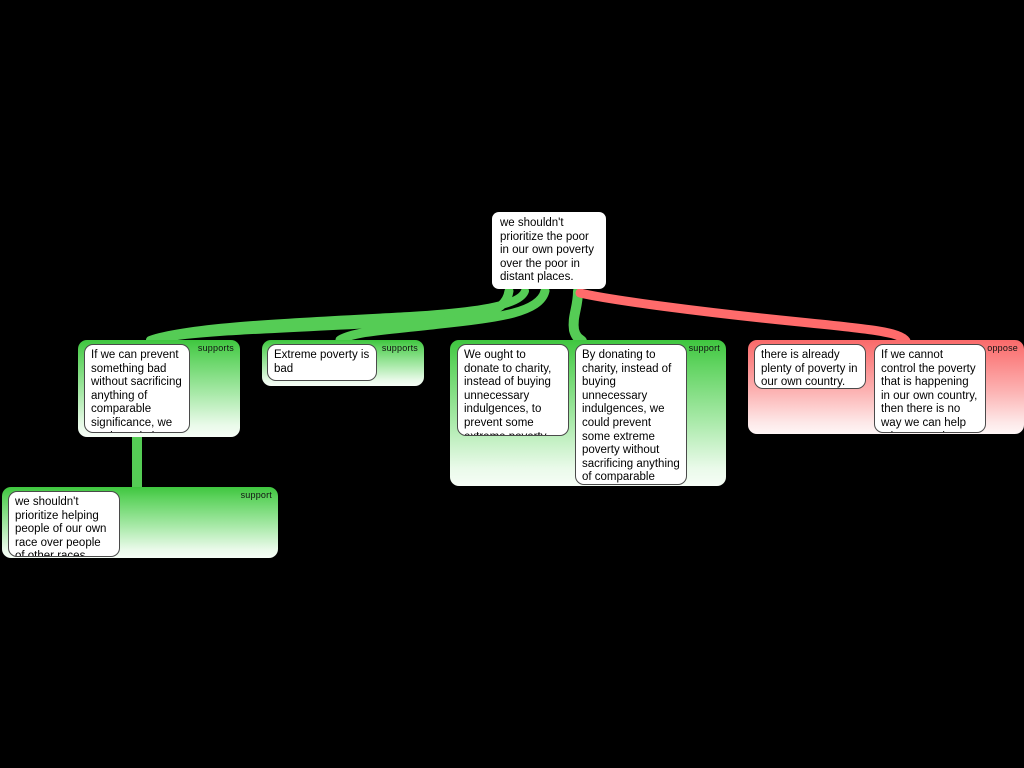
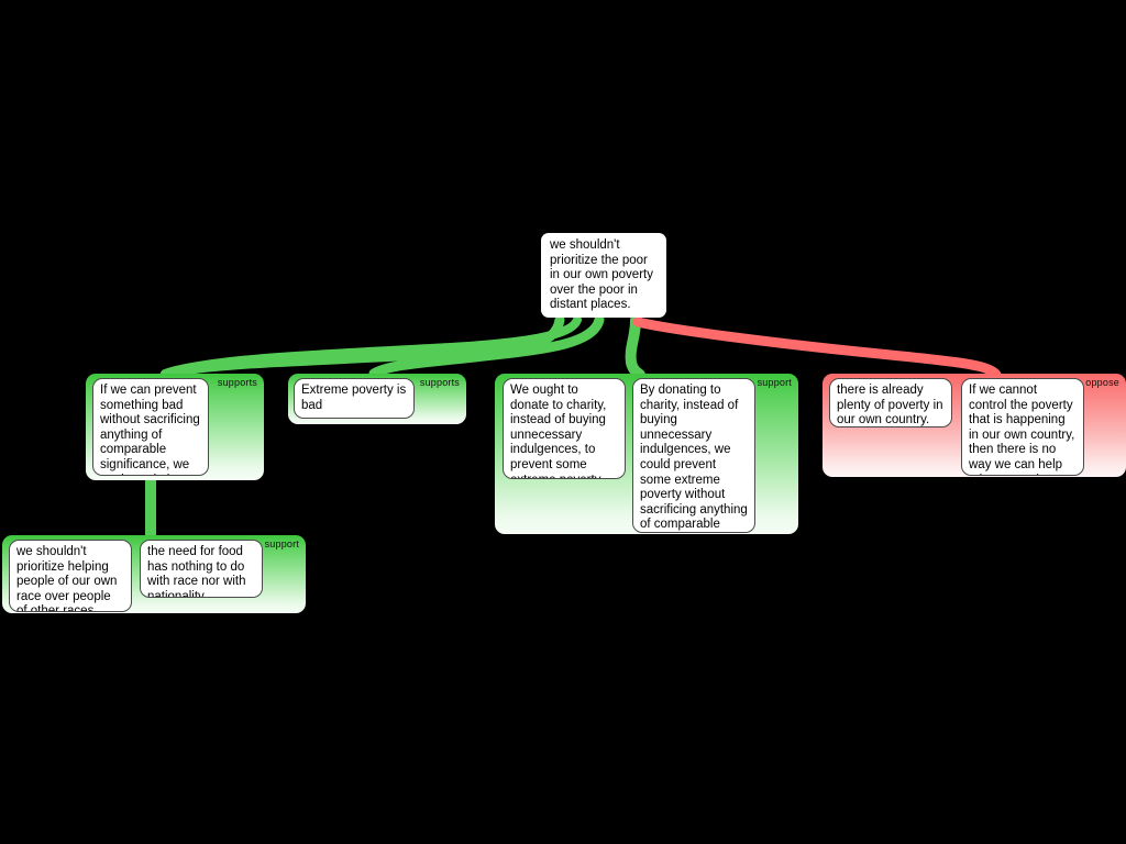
  we shouldn't prioritize the poor in our own poverty over the poor in distant places.
  supports
  If we can prevent something bad without sacrificing anything of comparable significance, we
  supports
  Extreme poverty is bad
  support
  We ought to donate to charity, instead of buying unnecessary indulgences, to prevent some
  By donating to charity, instead of buying unnecessary indulgences, we could prevent some extreme poverty without sacrificing anything of comparable
  oppose
  there is already plenty of poverty in our own country.
  If we cannot control the poverty that is happening in our own country, then there is no way we can help
  support
  we shouldn't prioritize helping people of our own race over people
+ the need for food has nothing to do with race nor with nationality.
